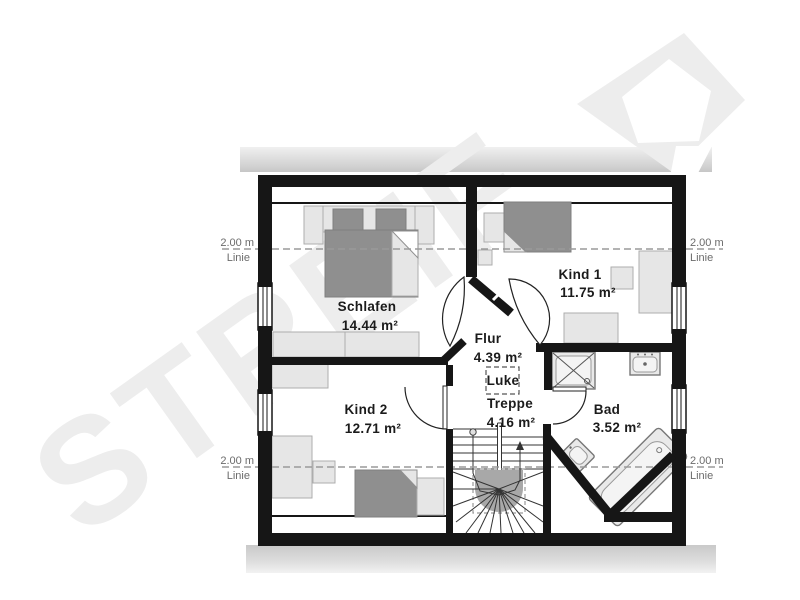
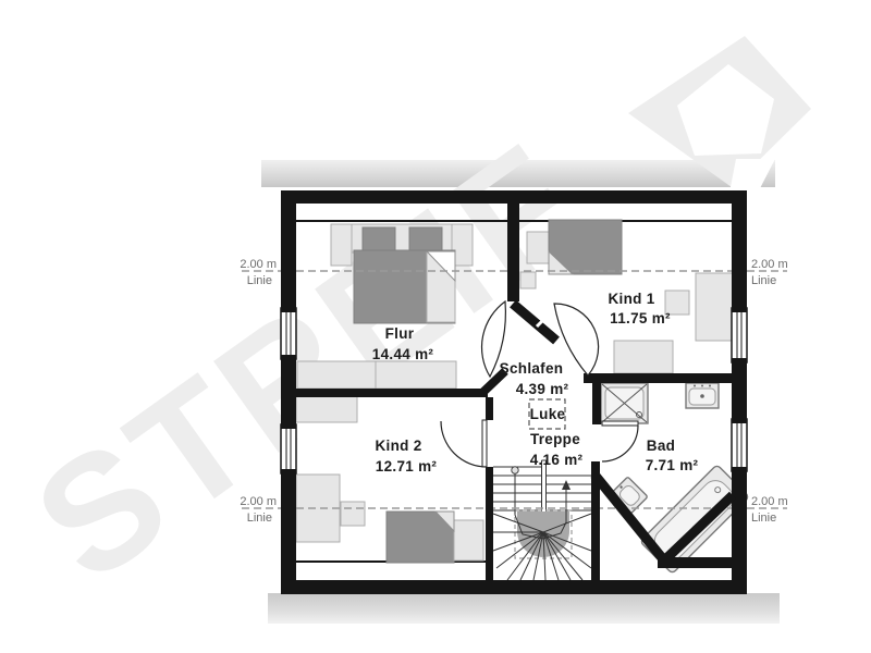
- Schlafen
+ Flur
  14.44 m²
  Kind 1
  11.75 m²
  Kind 2
  12.71 m²
- Flur
+ Schlafen
  4.39 m²
  Luke
  Treppe
  4.16 m²
  Bad
- 3.52 m²
+ 7.71 m²
  2.00 m
  Linie
  2.00 m
  Linie
  2.00 m
  Linie
  2.00 m
  Linie
